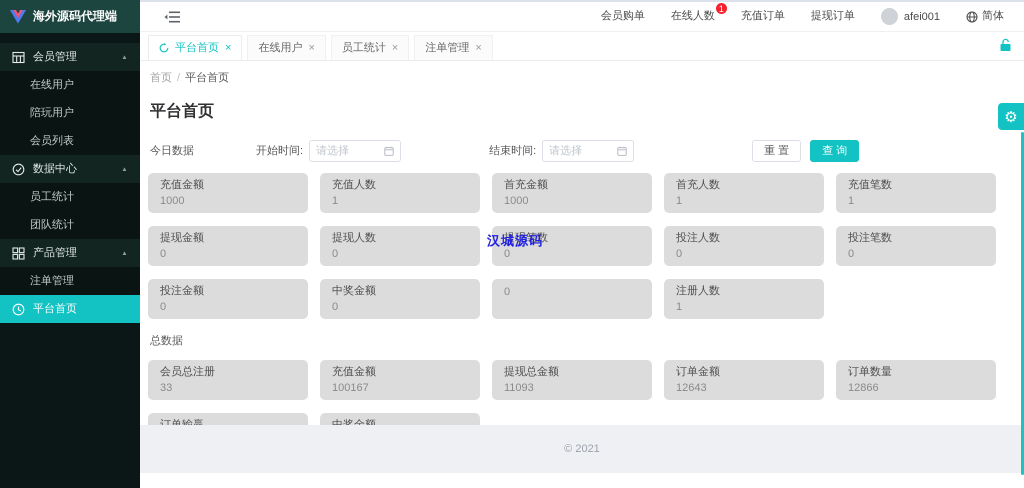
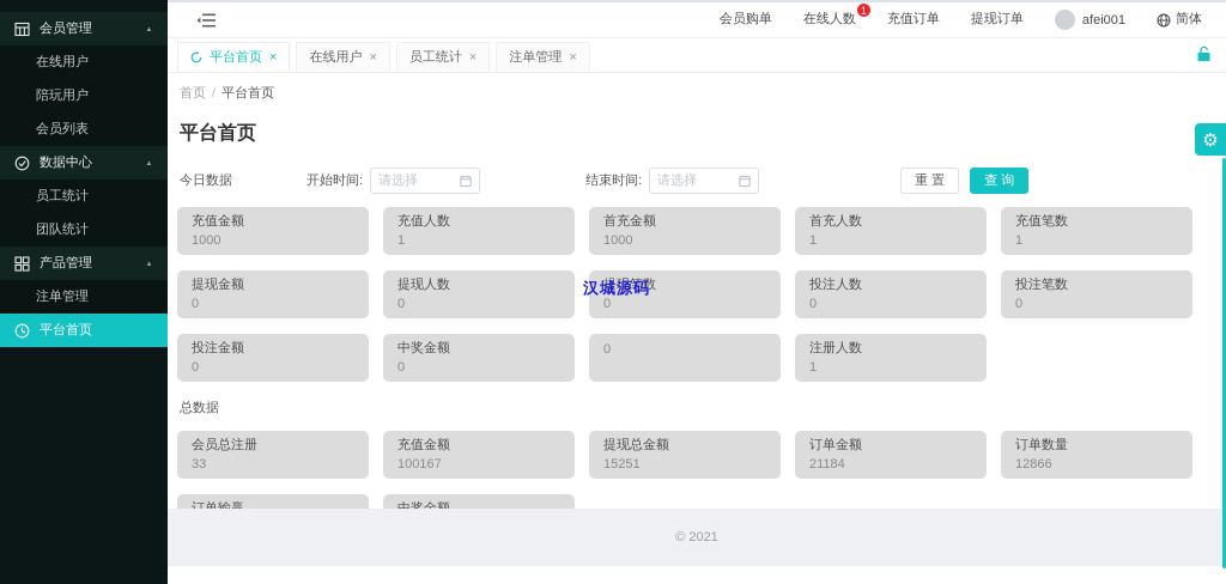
- 海外源码代理端
  会员管理
  在线用户
  陪玩用户
  会员列表
  数据中心
  员工统计
  团队统计
  产品管理
  注单管理
  平台首页
  会员购单
  在线人数
  1
  充值订单
  提现订单
  afei001
  简体
  平台首页
  ×
  在线用户
  ×
  员工统计
  ×
  注单管理
  ×
  首页 / 平台首页
  平台首页
  今日数据
  开始时间:
  请选择
  结束时间:
  请选择
  重 置
  查 询
  充值金额
  1000
  充值人数
  1
  首充金额
  1000
  首充人数
  1
  充值笔数
  1
  提现金额
  0
  提现人数
  0
  提现笔数
  0
  投注人数
  0
  投注笔数
  0
  投注金额
  0
  中奖金额
  0
  0
  注册人数
  1
  总数据
  会员总注册
  33
  充值金额
  100167
  提现总金额
- 11093
+ 15251
  订单金额
- 12643
+ 21184
  订单数量
  12866
  汉城源码
  © 2021
  ⚙
